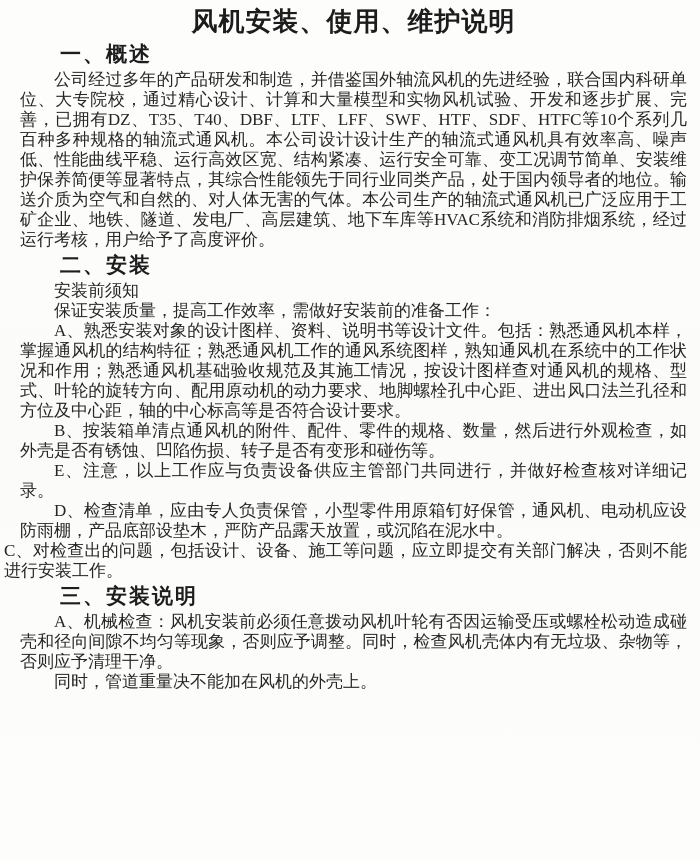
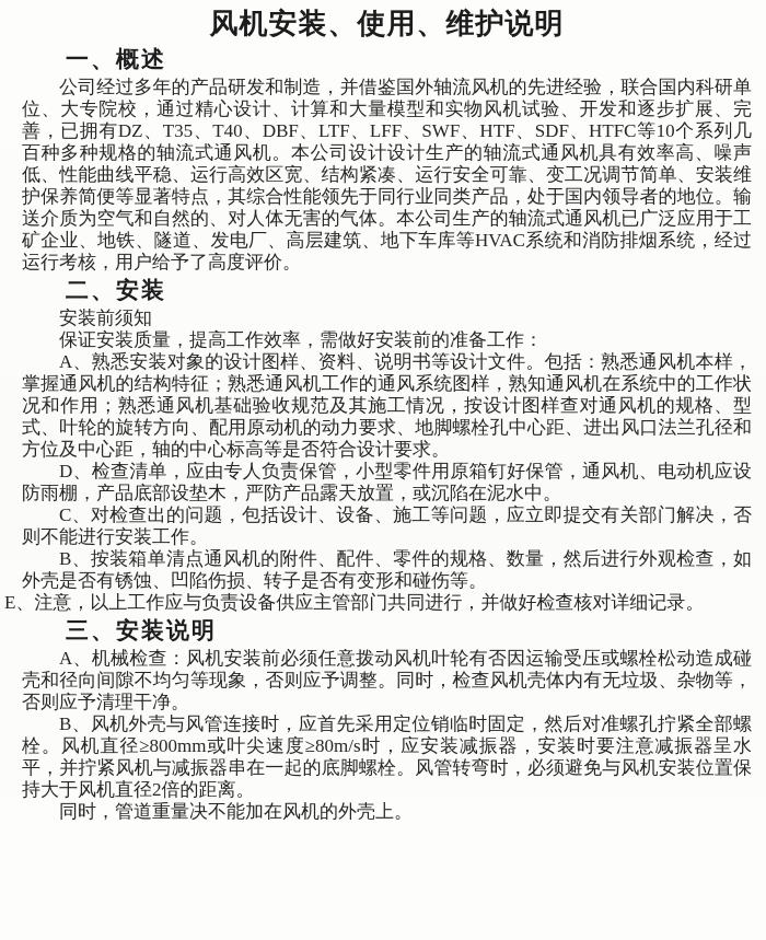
  风机安装、使用、维护说明
  一、概述
  公司经过多年的产品研发和制造，并借鉴国外轴流风机的先进经验，联合国内科研单位、大专院校，通过精心设计、计算和大量模型和实物风机试验、开发和逐步扩展、完善，已拥有DZ、T35、T40、DBF、LTF、LFF、SWF、HTF、SDF、HTFC等10个系列几百种多种规格的轴流式通风机。本公司设计设计生产的轴流式通风机具有效率高、噪声低、性能曲线平稳、运行高效区宽、结构紧凑、运行安全可靠、变工况调节简单、安装维护保养简便等显著特点，其综合性能领先于同行业同类产品，处于国内领导者的地位。输送介质为空气和自然的、对人体无害的气体。本公司生产的轴流式通风机已广泛应用于工矿企业、地铁、隧道、发电厂、高层建筑、地下车库等HVAC系统和消防排烟系统，经过运行考核，用户给予了高度评价。
  二、安装
  安装前须知
  保证安装质量，提高工作效率，需做好安装前的准备工作：
  A、熟悉安装对象的设计图样、资料、说明书等设计文件。包括：熟悉通风机本样，掌握通风机的结构特征；熟悉通风机工作的通风系统图样，熟知通风机在系统中的工作状况和作用；熟悉通风机基础验收规范及其施工情况，按设计图样查对通风机的规格、型式、叶轮的旋转方向、配用原动机的动力要求、地脚螺栓孔中心距、进出风口法兰孔径和方位及中心距，轴的中心标高等是否符合设计要求。
- B、按装箱单清点通风机的附件、配件、零件的规格、数量，然后进行外观检查，如外壳是否有锈蚀、凹陷伤损、转子是否有变形和碰伤等。
+ D、检查清单，应由专人负责保管，小型零件用原箱钉好保管，通风机、电动机应设防雨棚，产品底部设垫木，严防产品露天放置，或沉陷在泥水中。
- E、注意，以上工作应与负责设备供应主管部门共同进行，并做好检查核对详细记录。
+ C、对检查出的问题，包括设计、设备、施工等问题，应立即提交有关部门解决，否则不能进行安装工作。
- D、检查清单，应由专人负责保管，小型零件用原箱钉好保管，通风机、电动机应设防雨棚，产品底部设垫木，严防产品露天放置，或沉陷在泥水中。
+ B、按装箱单清点通风机的附件、配件、零件的规格、数量，然后进行外观检查，如外壳是否有锈蚀、凹陷伤损、转子是否有变形和碰伤等。
- C、对检查出的问题，包括设计、设备、施工等问题，应立即提交有关部门解决，否则不能进行安装工作。
+ E、注意，以上工作应与负责设备供应主管部门共同进行，并做好检查核对详细记录。
  三、安装说明
  A、机械检查：风机安装前必须任意拨动风机叶轮有否因运输受压或螺栓松动造成碰壳和径向间隙不均匀等现象，否则应予调整。同时，检查风机壳体内有无垃圾、杂物等，否则应予清理干净。
+ B、风机外壳与风管连接时，应首先采用定位销临时固定，然后对准螺孔拧紧全部螺栓。风机直径≥800mm或叶尖速度≥80m/s时，应安装减振器，安装时要注意减振器呈水平，并拧紧风机与减振器串在一起的底脚螺栓。风管转弯时，必须避免与风机安装位置保持大于风机直径2倍的距离。
  同时，管道重量决不能加在风机的外壳上。
